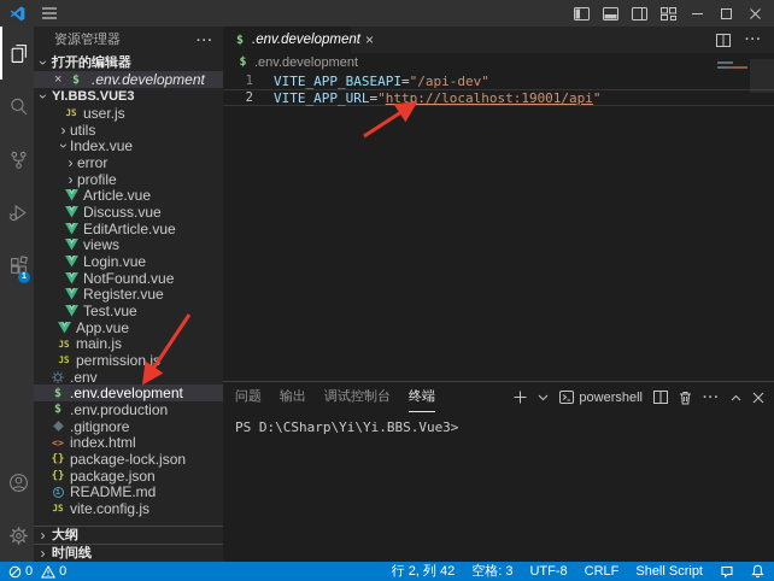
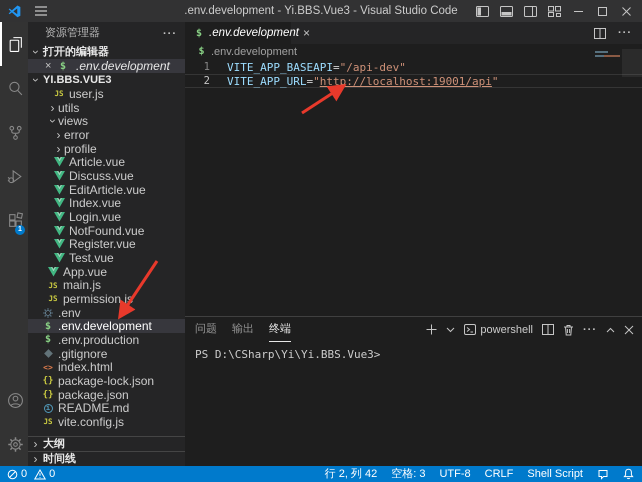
+ .env.development - Yi.BBS.Vue3 - Visual Studio Code
  资源管理器
  ···
  打开的编辑器
  ×
  $
  .env.development
  YI.BBS.VUE3
  JS
  user.js
  utils
- Index.vue
+ views
  error
  profile
  Article.vue
  Discuss.vue
  EditArticle.vue
- views
+ Index.vue
  Login.vue
  NotFound.vue
  Register.vue
  Test.vue
  App.vue
  JS
  main.js
  JS
  permission.j
  .env
  $
  .env.development
  $
  .env.production
  .gitignore
  <>
  index.html
  {}
  package-lock.json
  {}
  package.json
  i
  README.md
  JS
  vite.config.js
  大纲
  时间线
  $
  .env.development
  ×
  ···
  $
  .env.development
  1
  VITE_APP_BASEAPI="/api-dev"
  2
  VITE_APP_URL="http://localhost:19001/api"
  问题
  输出
- 调试控制台
  终端
  powershell
  ···
  PS D:\CSharp\Yi\Yi.BBS.Vue3>
  0
  0
  行 2, 列 42
  空格: 3
  UTF-8
  CRLF
  Shell Script
